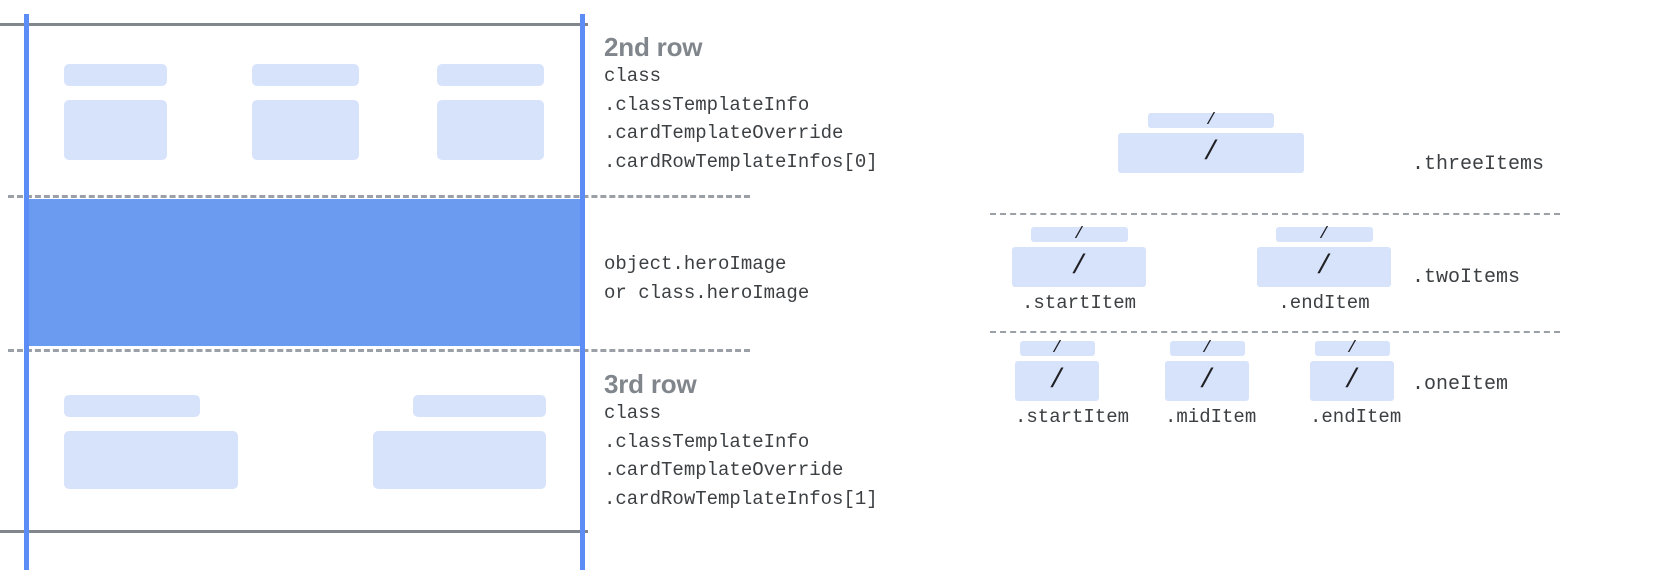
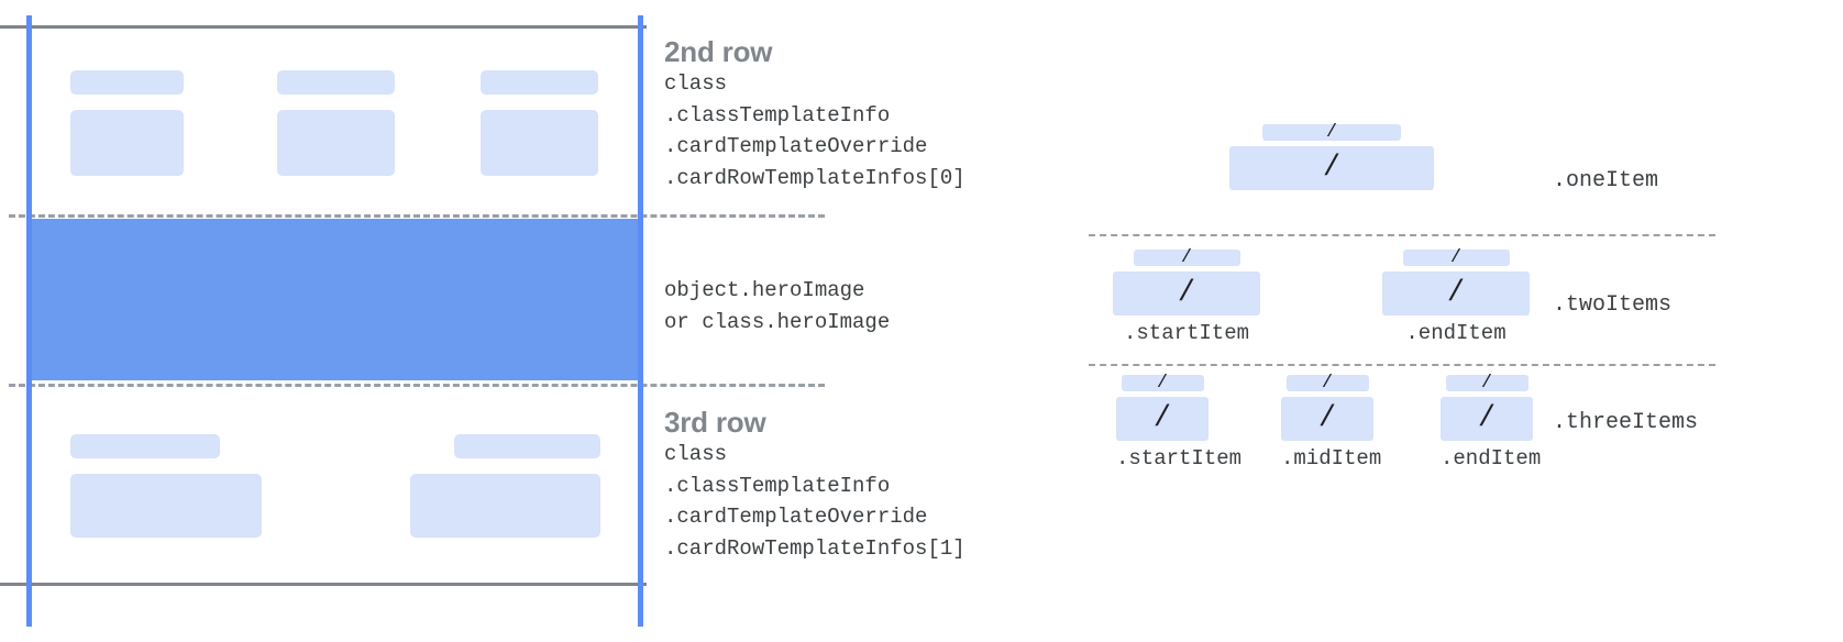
  2nd row
  class
  .classTemplateInfo
  .cardTemplateOverride
  .cardRowTemplateInfos[0]
  object.heroImage
  or class.heroImage
  3rd row
  class
  .classTemplateInfo
  .cardTemplateOverride
  .cardRowTemplateInfos[1]
  /
  /
- .threeItems
+ .oneItem
  /
  /
  .startItem
  /
  /
  .endItem
  .twoItems
  /
  /
  .startItem
  /
  /
  .midItem
  /
  /
  .endItem
- .oneItem
+ .threeItems
